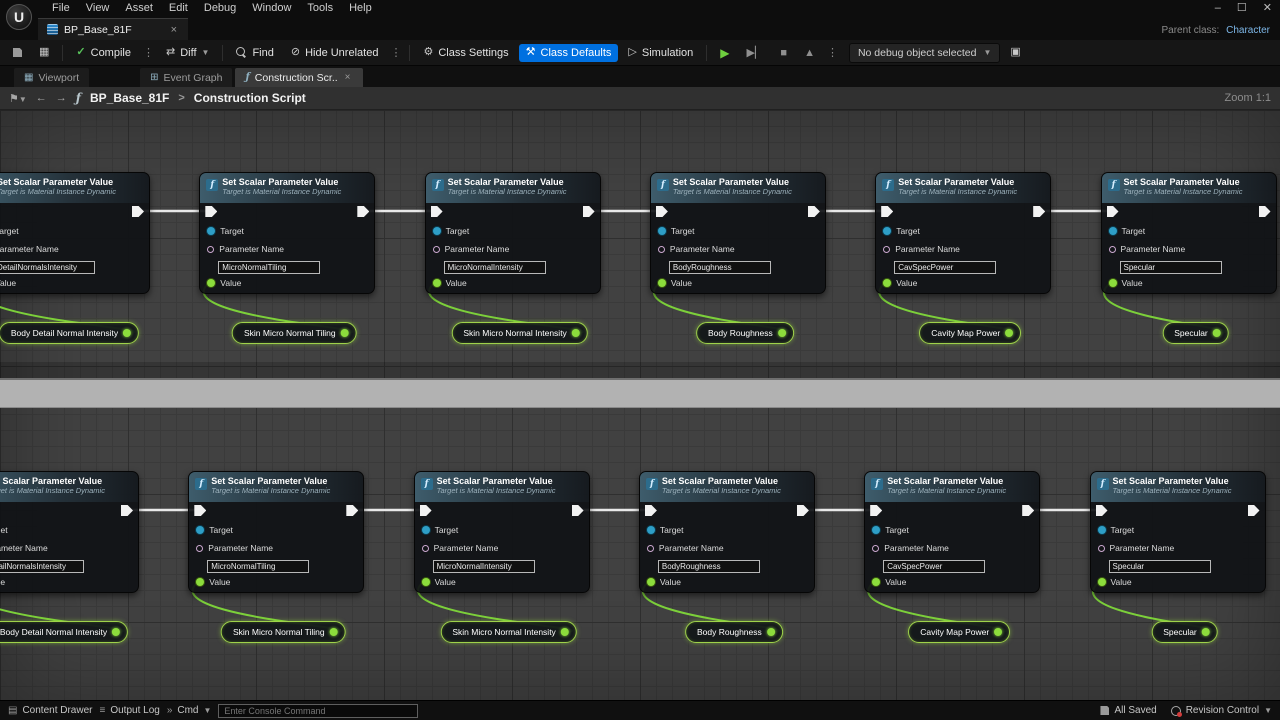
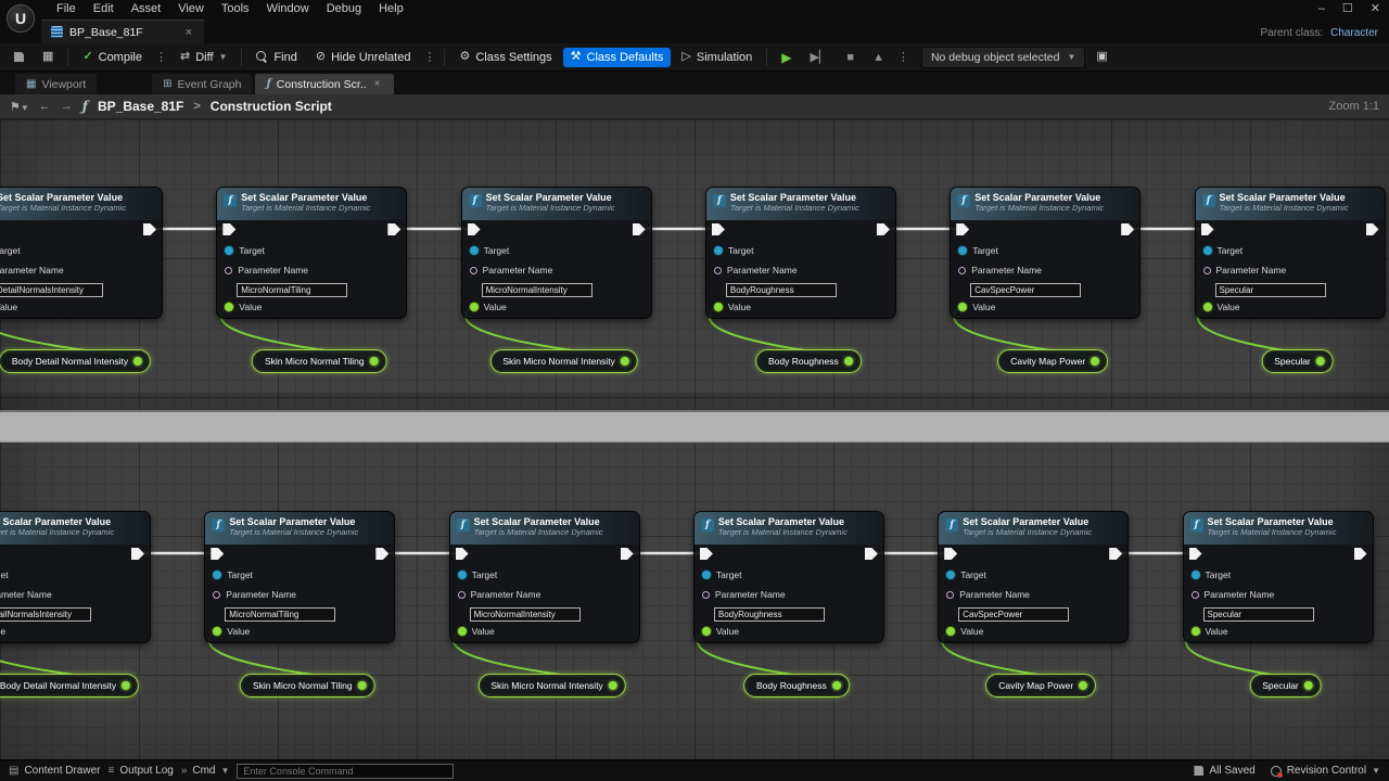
  U
  File
- View
+ Edit
  Asset
- Edit
+ View
- Debug
+ Tools
  Window
- Tools
+ Debug
  Help
  –
  ☐
  ✕
  BP_Base_81F
  ×
  Parent class: Character
  ▦
  ✓
  Compile
  ⋮
  ⇄
  Diff
  ▼
  Find
  ⊘
  Hide Unrelated
  ⋮
  ⚙
  Class Settings
  ⚒
  Class Defaults
  ▷
  Simulation
  ▶
  ▶▏
  ■
  ▲
  ⋮
  No debug object selected
  ▼
  ▣
  ▦
  Viewport
  ⊞
  Event Graph
  ƒ
  Construction Scr..
  ×
  ⚑▼
  ←
  →
  ƒ
  BP_Base_81F
  >
  Construction Script
  Zoom 1:1
  Set Scalar Parameter Value
  arget is Material Instance Dynamic
  arget
  arameter Name
  etailNormalsIntensity
  alue
  Body Detail Normal Intensity
  f
  Set Scalar Parameter Value
  Target is Material Instance Dynamic
  Target
  Parameter Name
  MicroNormalTiling
  Value
  Skin Micro Normal Tiling
  f
  Set Scalar Parameter Value
  Target is Material Instance Dynamic
  Target
  Parameter Name
  MicroNormalIntensity
  Value
  Skin Micro Normal Intensity
  f
  Set Scalar Parameter Value
  Target is Material Instance Dynamic
  Target
  Parameter Name
  BodyRoughness
  Value
  Body Roughness
  f
  Set Scalar Parameter Value
  Target is Material Instance Dynamic
  Target
  Parameter Name
  CavSpecPower
  Value
  Cavity Map Power
  f
  Set Scalar Parameter Value
  Target is Material Instance Dynamic
  Target
  Parameter Name
  Specular
  Value
  Specular
  Scalar Parameter Value
  et is Material Instance Dynamic
  ailNormalsIntensity
  Body Detail Normal Intensity
  f
  Set Scalar Parameter Value
  Target is Material Instance Dynamic
  Target
  Parameter Name
  MicroNormalTiling
  Value
  Skin Micro Normal Tiling
  f
  Set Scalar Parameter Value
  Target is Material Instance Dynamic
  Target
  Parameter Name
  MicroNormalIntensity
  Value
  Skin Micro Normal Intensity
  f
  Set Scalar Parameter Value
  Target is Material Instance Dynamic
  Target
  Parameter Name
  BodyRoughness
  Value
  Body Roughness
  f
  Set Scalar Parameter Value
  Target is Material Instance Dynamic
  Target
  Parameter Name
  CavSpecPower
  Value
  Cavity Map Power
  f
  Set Scalar Parameter Value
  Target is Material Instance Dynamic
  Target
  Parameter Name
  Specular
  Value
  Specular
  ▤
  Content Drawer
  ≡
  Output Log
  »
  Cmd
  ▼
  Enter Console Command
  All Saved
  Revision Control
  ▼
